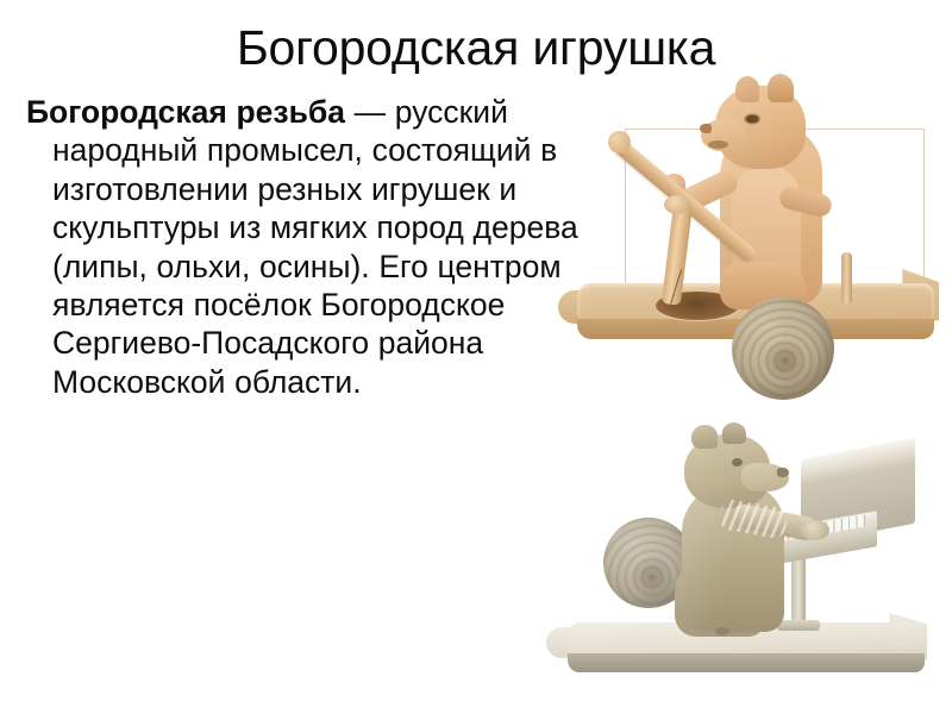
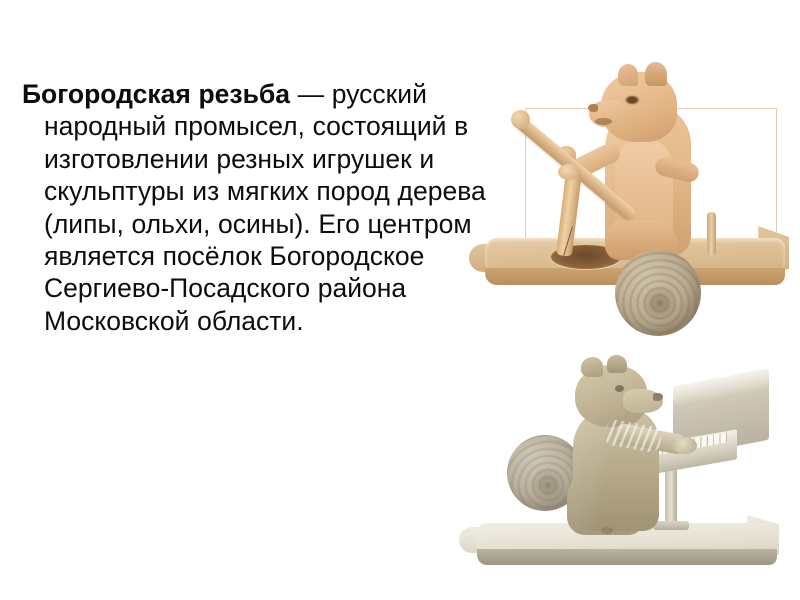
- Богородская игрушка
  Богородская резьба — русский народный промысел, состоящий в изготовлении резных игрушек и скульптуры из мягких пород дерева (липы, ольхи, осины). Его центром является посёлок Богородское Сергиево-Посадского района Московской области.
